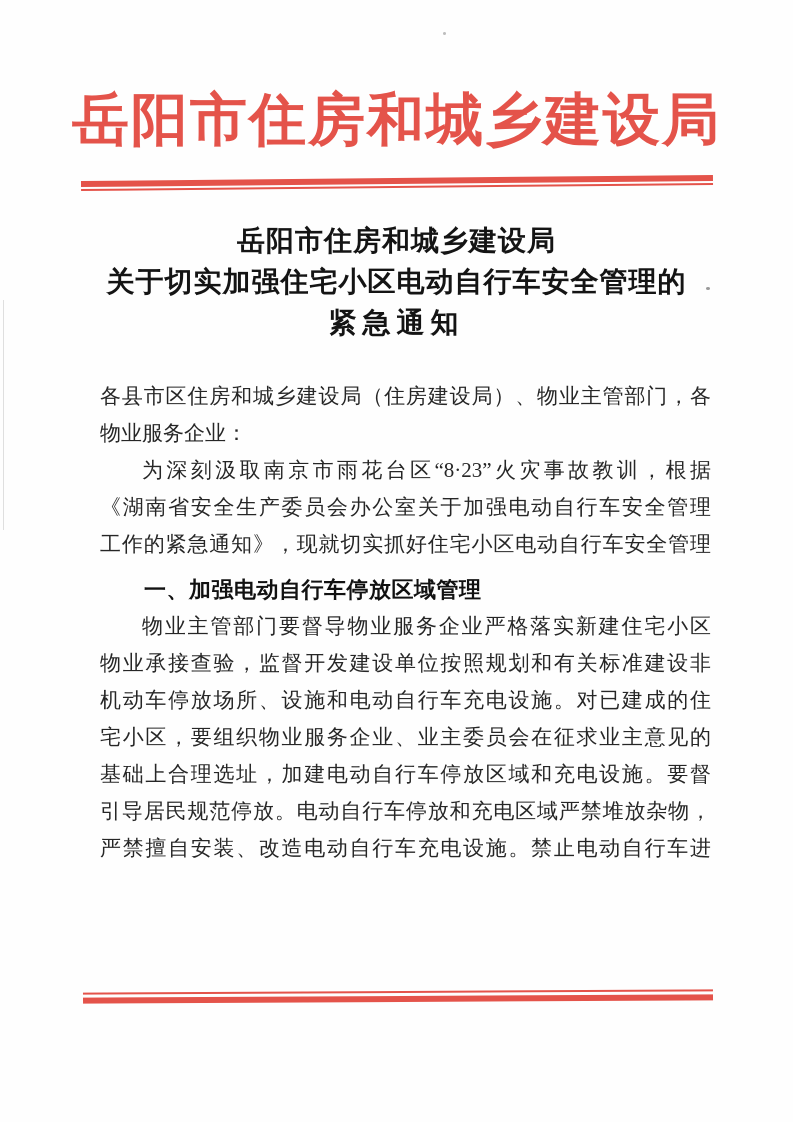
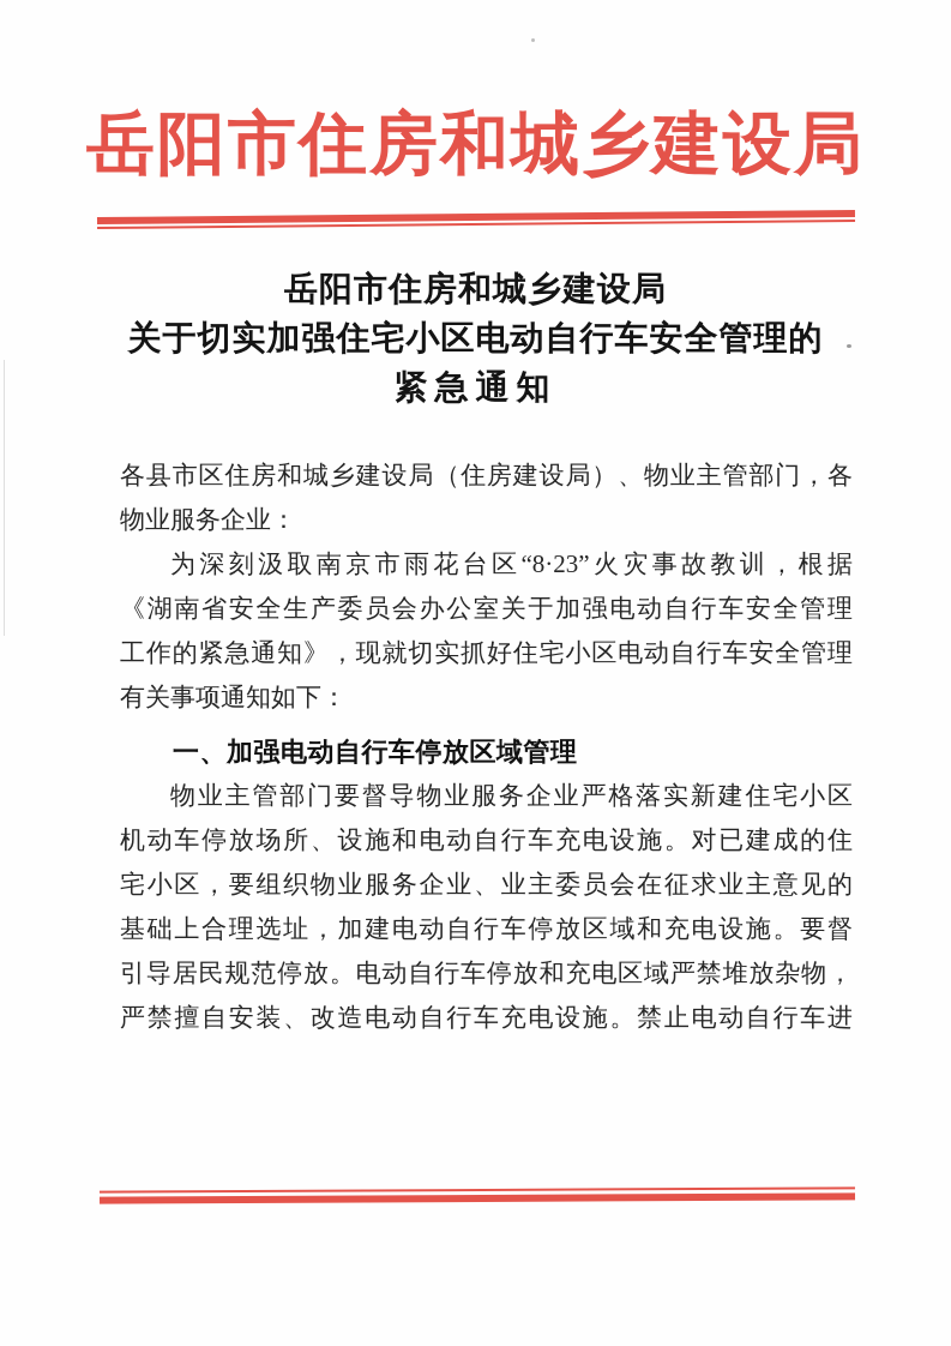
  岳阳市住房和城乡建设局
  岳阳市住房和城乡建设局
  关于切实加强住宅小区电动自行车安全管理的
  紧急通知
  各县市区住房和城乡建设局（住房建设局）、物业主管部门，各
  物业服务企业：
  为深刻汲取南京市雨花台区“8·23”火灾事故教训，根据
  《湖南省安全生产委员会办公室关于加强电动自行车安全管理
  工作的紧急通知》，现就切实抓好住宅小区电动自行车安全管理
+ 有关事项通知如下：
  一、加强电动自行车停放区域管理
  物业主管部门要督导物业服务企业严格落实新建住宅小区
- 物业承接查验，监督开发建设单位按照规划和有关标准建设非
  机动车停放场所、设施和电动自行车充电设施。对已建成的住
  宅小区，要组织物业服务企业、业主委员会在征求业主意见的
  基础上合理选址，加建电动自行车停放区域和充电设施。要督
  引导居民规范停放。电动自行车停放和充电区域严禁堆放杂物，
  严禁擅自安装、改造电动自行车充电设施。禁止电动自行车进
